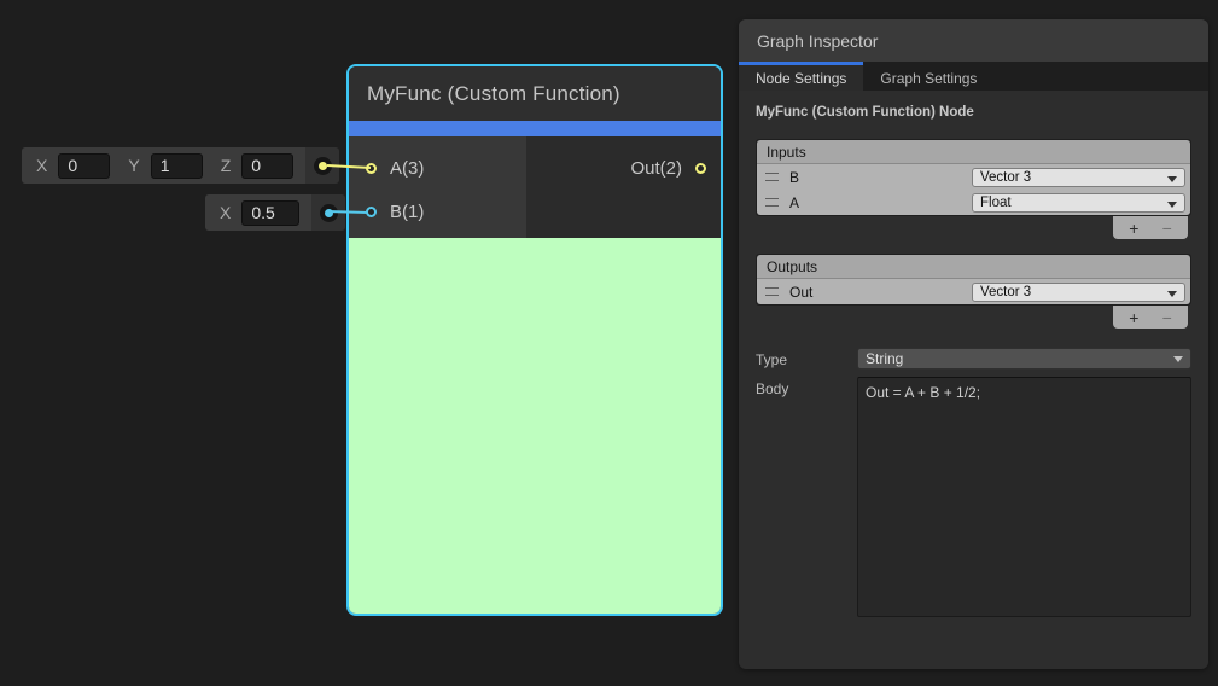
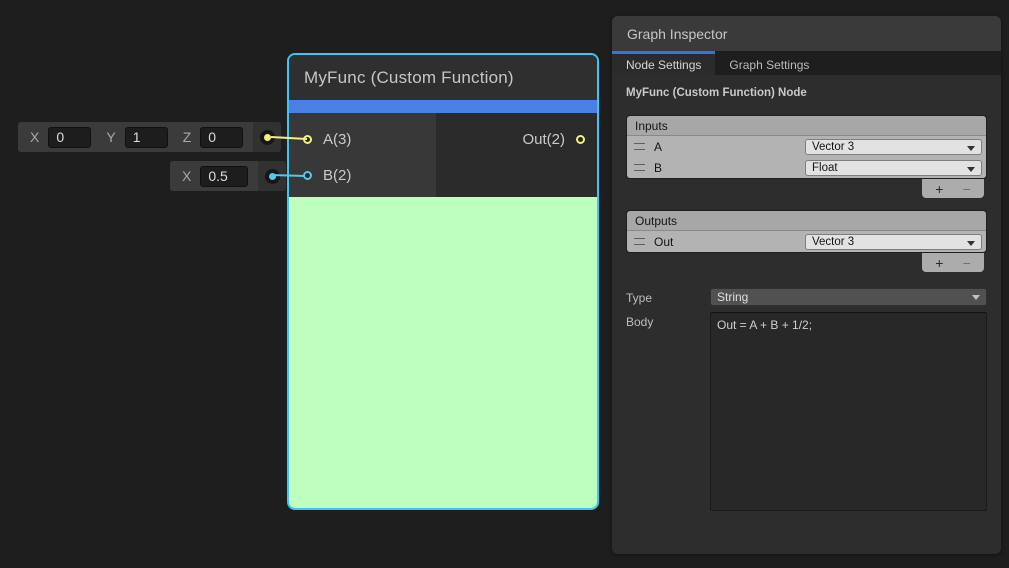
  X
  0
  Y
  1
  Z
  0
  X
  0.5
  MyFunc (Custom Function)
  A(3)
- B(1)
+ B(2)
  Out(2)
  Graph Inspector
  Node Settings
  Graph Settings
  MyFunc (Custom Function) Node
  Inputs
- B
+ A
  Vector 3
- A
+ B
  Float
  +
  −
  Outputs
  Out
  Vector 3
  +
  −
  Type
  String
  Body
  Out = A + B + 1/2;
